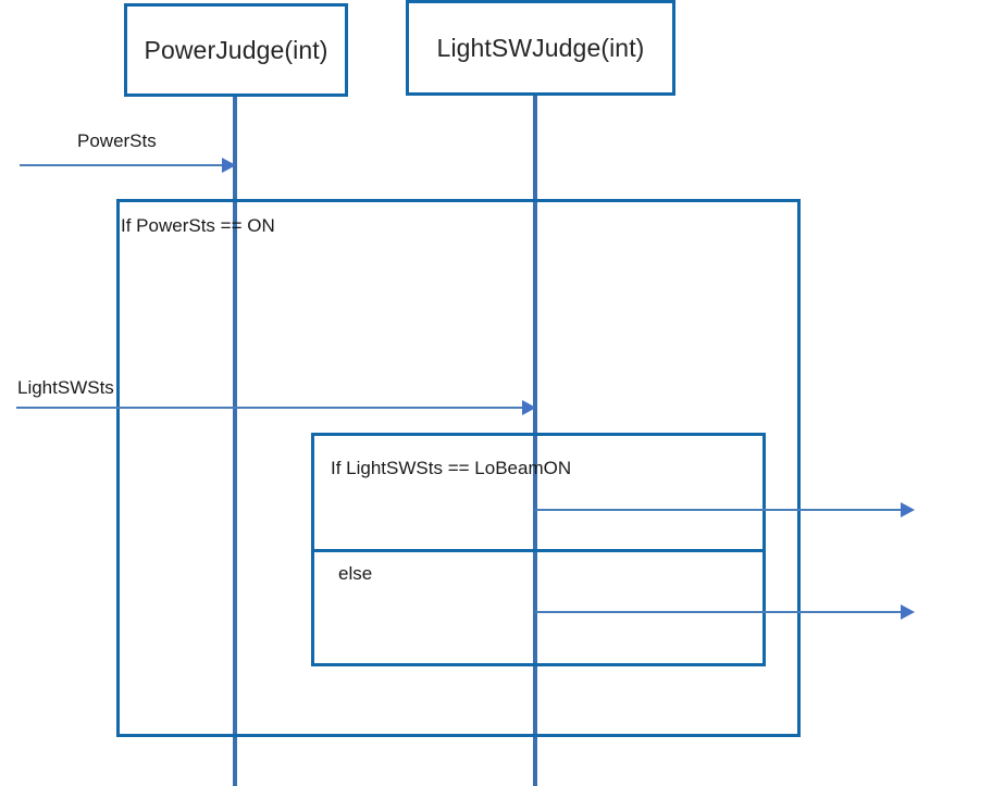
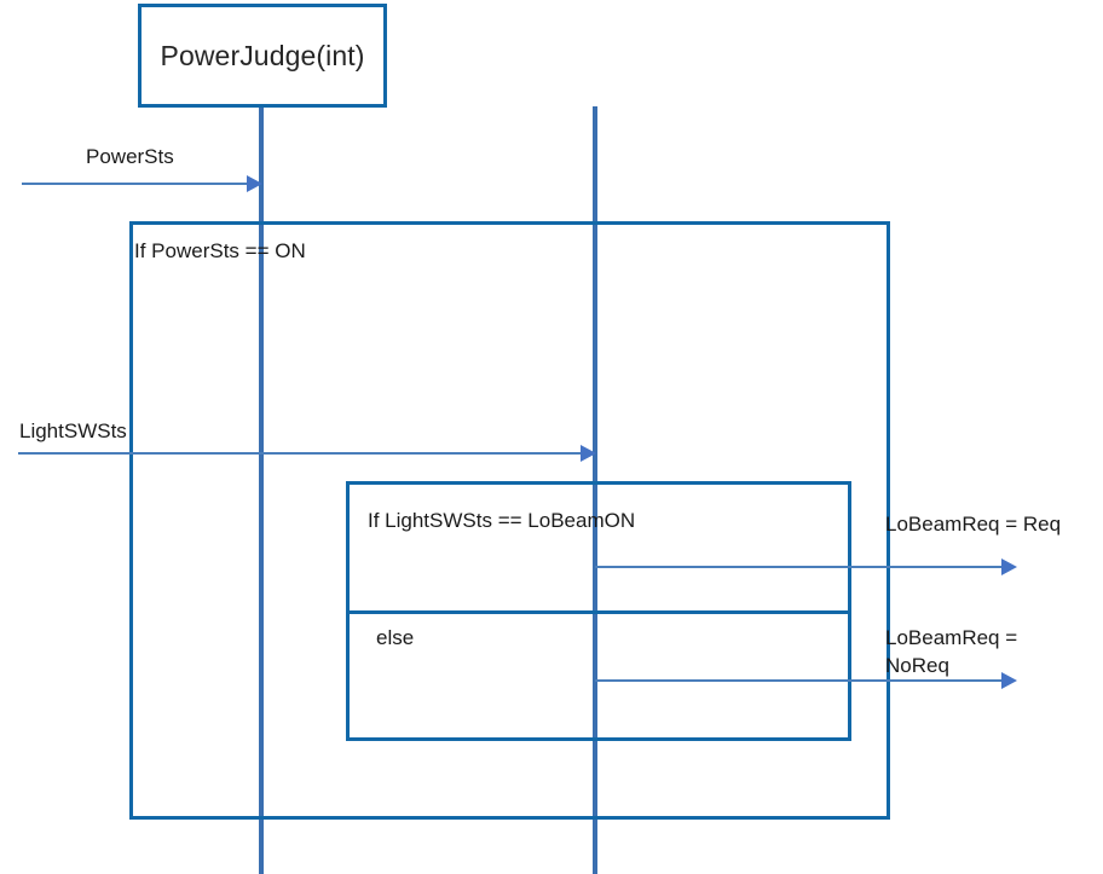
  PowerJudge(int)
- LightSWJudge(int)
  If PowerSts == ON
  If LightSWSts == LoBeamON
  else
  PowerSts
  LightSWSts
+ LoBeamReq = Req
+ LoBeamReq =
+ NoReq
